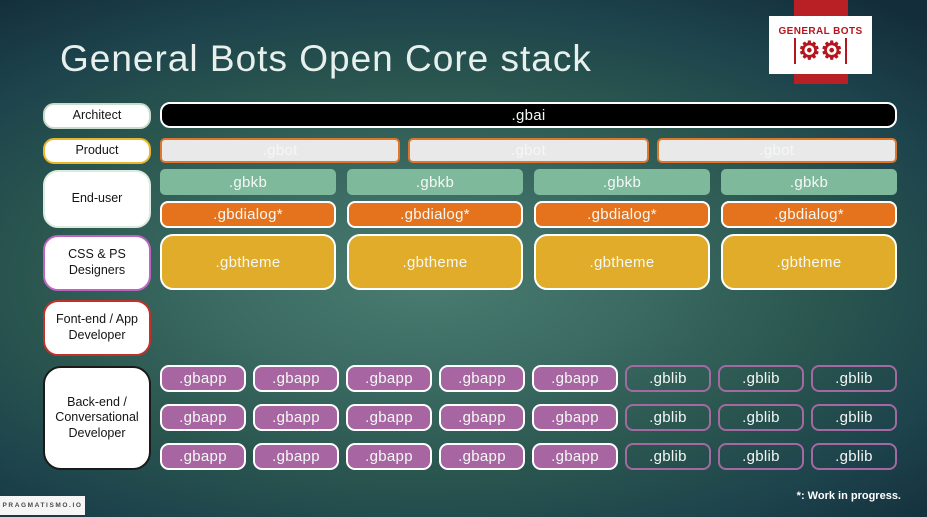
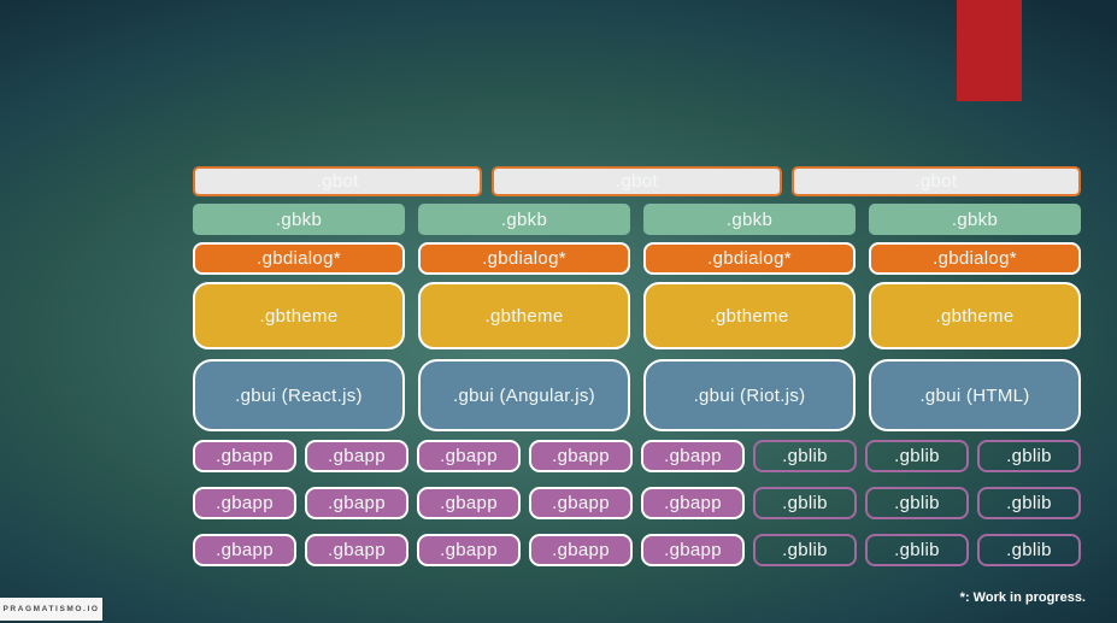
- General Bots Open Core stack
- GENERAL BOTS
- ⚙⚙
- Architect
- Product
- End-user
- CSS & PS Designers
- Font-end / App Developer
- Back-end / Conversational Developer
- .gbai
  .gbkb
  .gbkb
  .gbkb
  .gbkb
  .gbdialog*
  .gbdialog*
  .gbdialog*
  .gbdialog*
  .gbtheme
  .gbtheme
  .gbtheme
  .gbtheme
+ .gbui (React.js)
+ .gbui (Angular.js)
+ .gbui (Riot.js)
+ .gbui (HTML)
  .gbapp
  .gbapp
  .gbapp
  .gbapp
  .gbapp
  .gblib
  .gblib
  .gblib
  .gbapp
  .gbapp
  .gbapp
  .gbapp
  .gbapp
  .gblib
  .gblib
  .gblib
  .gbapp
  .gbapp
  .gbapp
  .gbapp
  .gbapp
  .gblib
  .gblib
  .gblib
  *: Work in progress.
